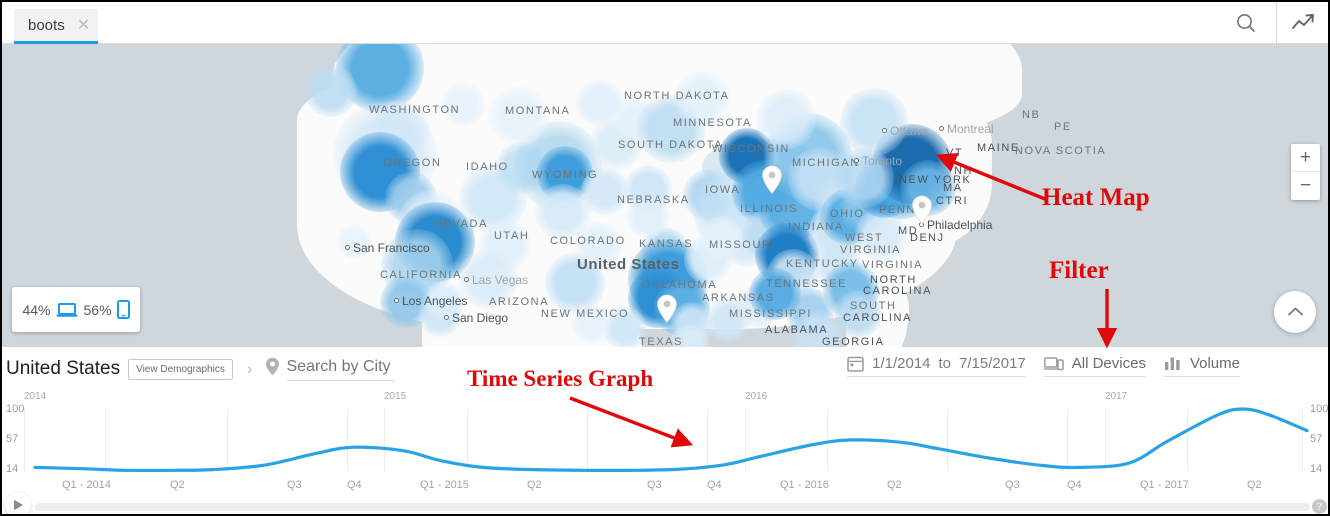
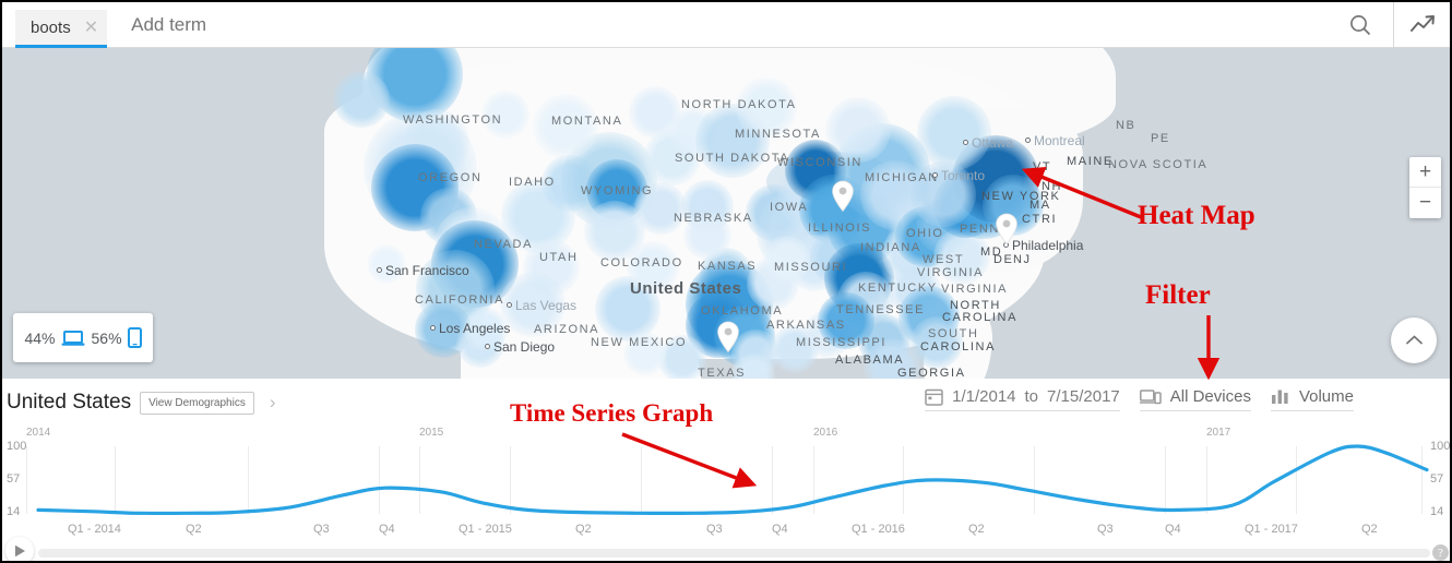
  boots
  ✕
+ Add term
  WASHINGTON
  MONTANA
  NORTH DAKOTA
  SOUTH DAKOTA
  MINNESOTA
  WISCONSIN
  OREGON
  IDAHO
  WYOMING
  NEBRASKA
  IOWA
  MICHIGAN
  NEVADA
  UTAH
  COLORADO
  KANSAS
  MISSOURI
  ILLINOIS
  INDIANA
  OHIO
  PENN
  CALIFORNIA
  ARIZONA
  NEW MEXICO
  OKLAHOMA
  ARKANSAS
  TENNESSEE
  KENTUCKY
  WEST
  VIRGINIA
  VIRGINIA
  NORTH
  CAROLINA
  SOUTH
  CAROLINA
  MISSISSIPPI
  ALABAMA
  GEORGIA
  TEXAS
  MD
  DE
  NJ
  VT
  NH
  MA
  CT
  RI
  NEW YORK
  MAINE
  NB
  PE
  NOVA SCOTIA
  Ottawa
  Montreal
  Toronto
  Philadelphia
  San Francisco
  Las Vegas
  Los Angeles
  San Diego
  United States
  44%
  56%
  +
  −
  United States
  View Demographics
  ›
- Search by City
  1/1/2014
  to
  7/15/2017
  All Devices
  Volume
  2014
  2015
  2016
  2017
  100
  57
  14
  100
  57
  14
  Q1 - 2014
  Q2
  Q3
  Q4
  Q1 - 2015
  Q2
  Q3
  Q4
  Q1 - 2016
  Q2
  Q3
  Q4
  Q1 - 2017
  Q2
  ?
  Heat Map
  Filter
  Time Series Graph
